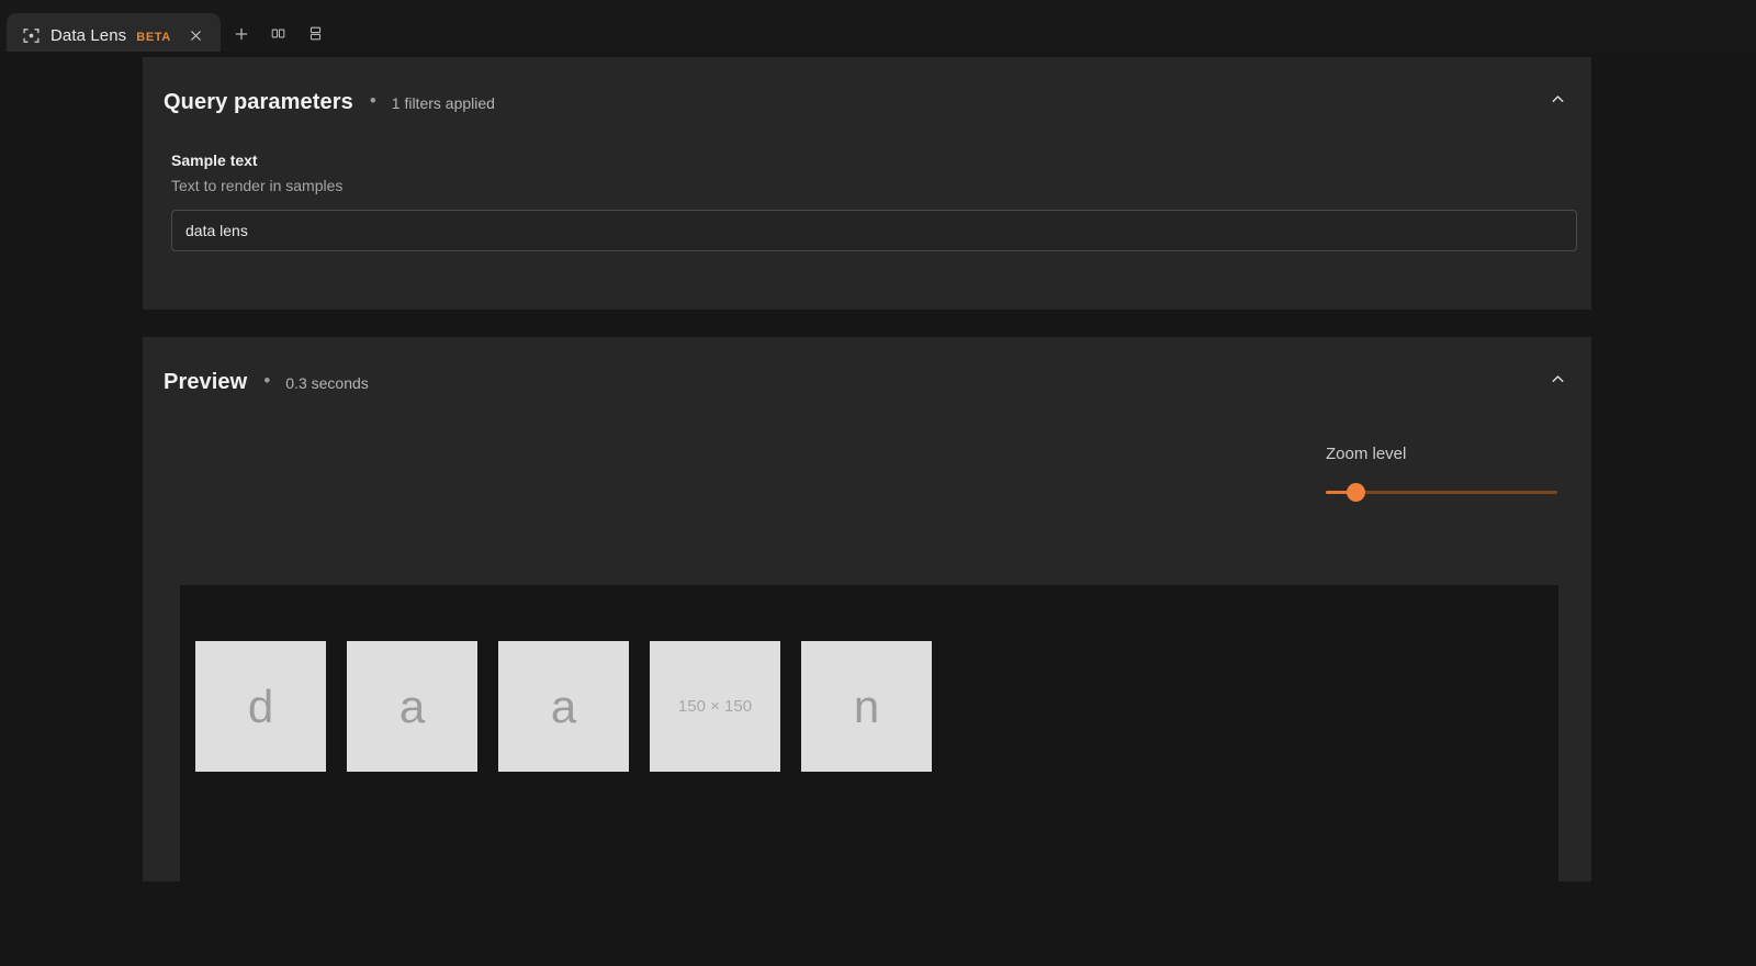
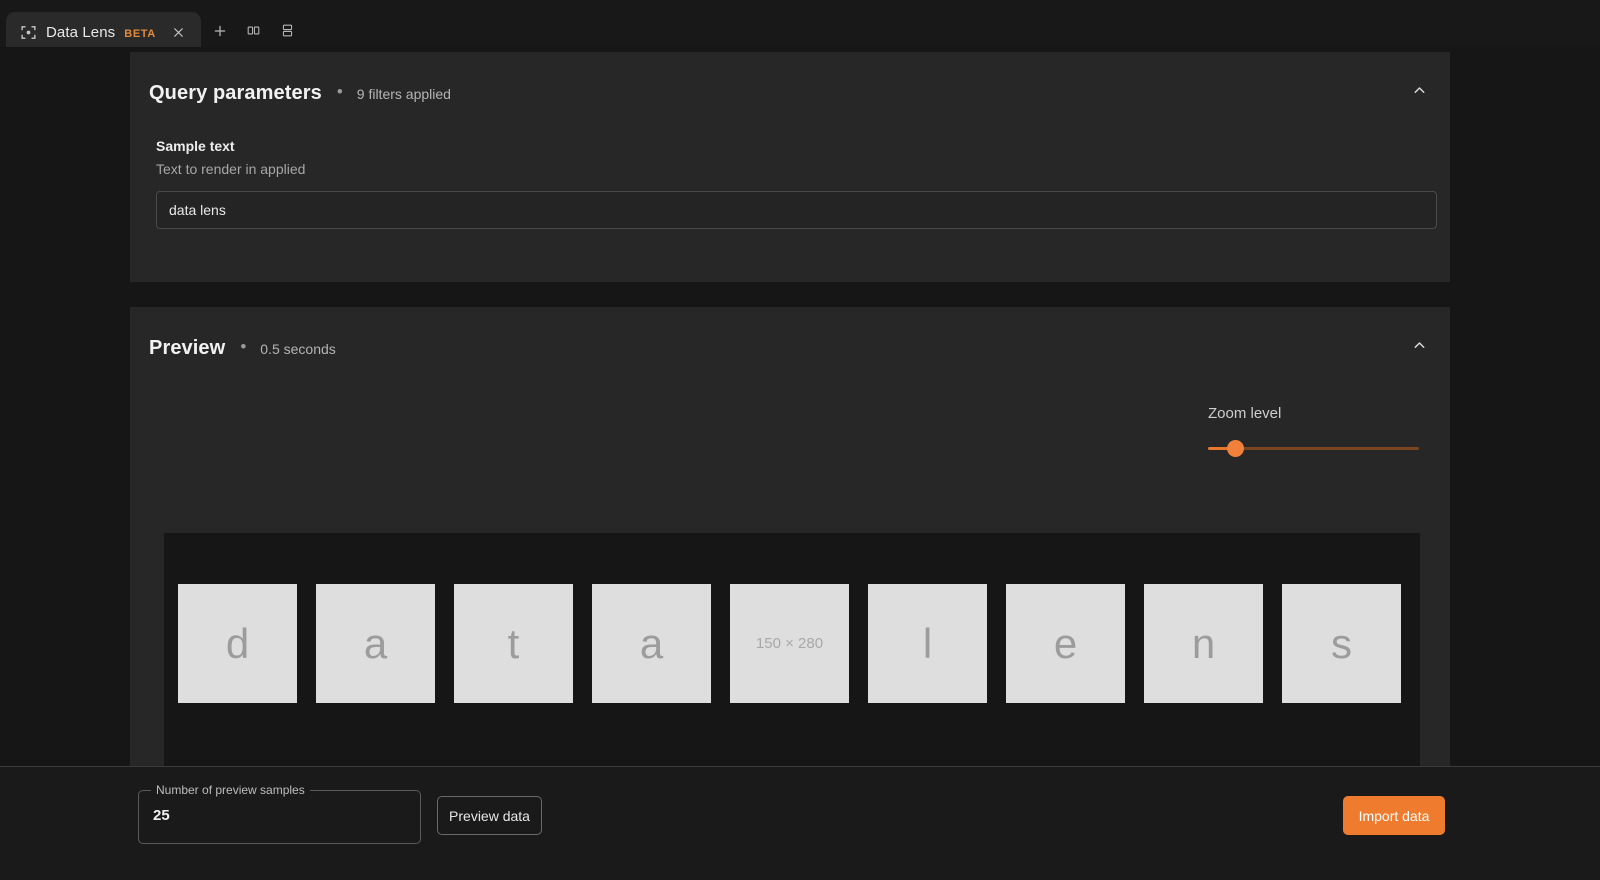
  Data Lens
  BETA
  Query parameters
  •
- 1 filters applied
+ 9 filters applied
  Sample text
- Text to render in samples
+ Text to render in applied
  data lens
  Preview
  •
- 0.3 seconds
+ 0.5 seconds
  Zoom level
  d
  a
+ t
  a
- 150 × 150
+ 150 × 280
+ l
+ e
  n
+ s
+ Number of preview samples
+ 25
+ Preview data
+ Import data
